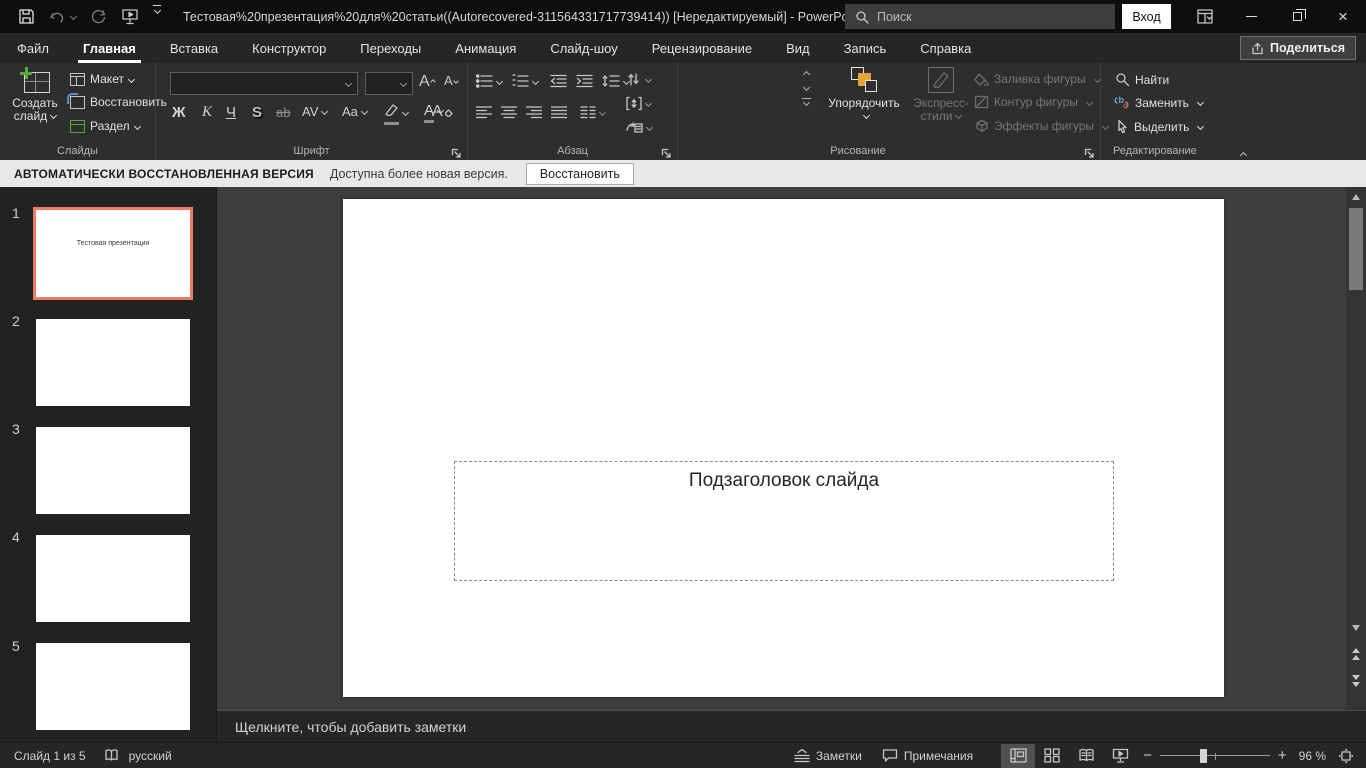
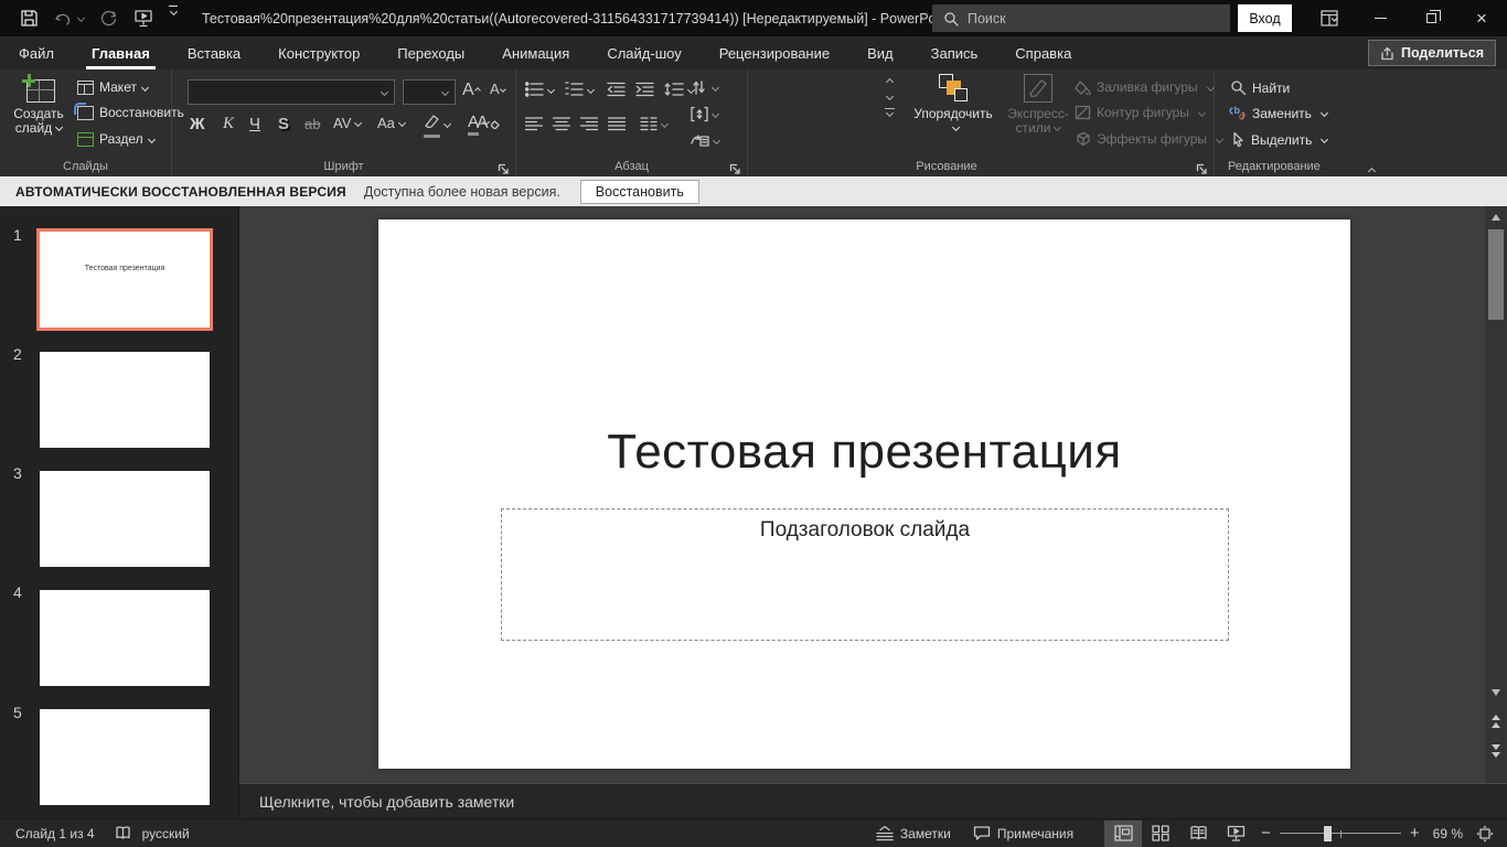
  Тестовая%20презентация%20для%20статьи((Autorecovered-311564331717739414)) [Нередактируемый] - PowerP
  Поиск
  Вход
  ×
  Файл
  Главная
  Вставка
  Конструктор
  Переходы
  Анимация
  Слайд-шоу
  Рецензирование
  Вид
  Запись
  Справка
  Поделиться
  Создать
  слайд
  Макет
  Восстановить
  Раздел
  Слайды
  А
  А
  А
  Ж
  К
  Ч
  S
  ab
  AV
  Aa
  А
  Шрифт
  Абзац
  Упорядочить
  Экспресс-
  стили
  Заливка фигуры
  Контур фигуры
  Эффекты фигуры
  Рисование
  Найти
  b
  c
  Заменить
  Выделить
  Редактирование
  АВТОМАТИЧЕСКИ ВОССТАНОВЛЕННАЯ ВЕРСИЯ
  Доступна более новая версия.
  Восстановить
  1
  2
  3
  4
  5
+ Тестовая презентация
  Подзаголовок слайда
  Щелкните, чтобы добавить заметки
- Слайд 1 из 5
+ Слайд 1 из 4
  русский
  Заметки
  Примечания
  −
  +
- 96 %
+ 69 %
